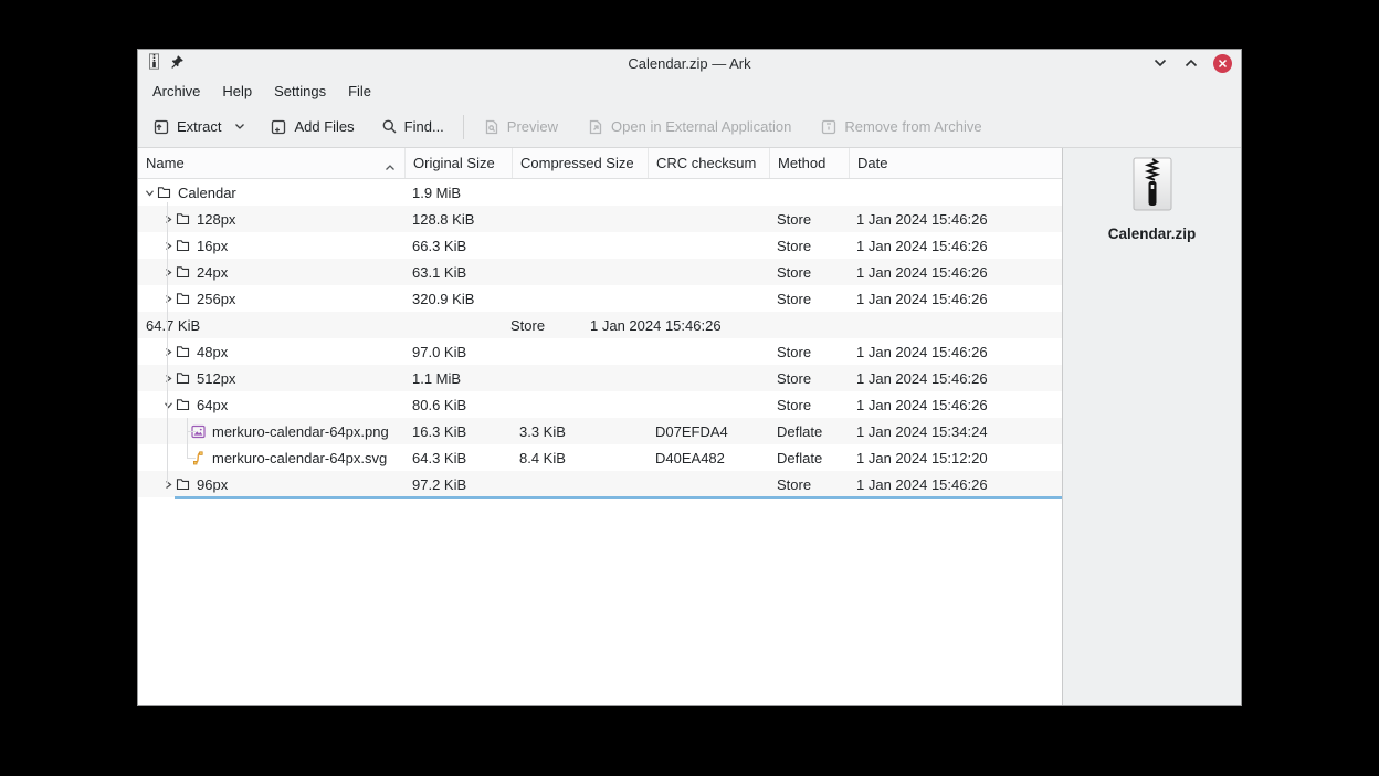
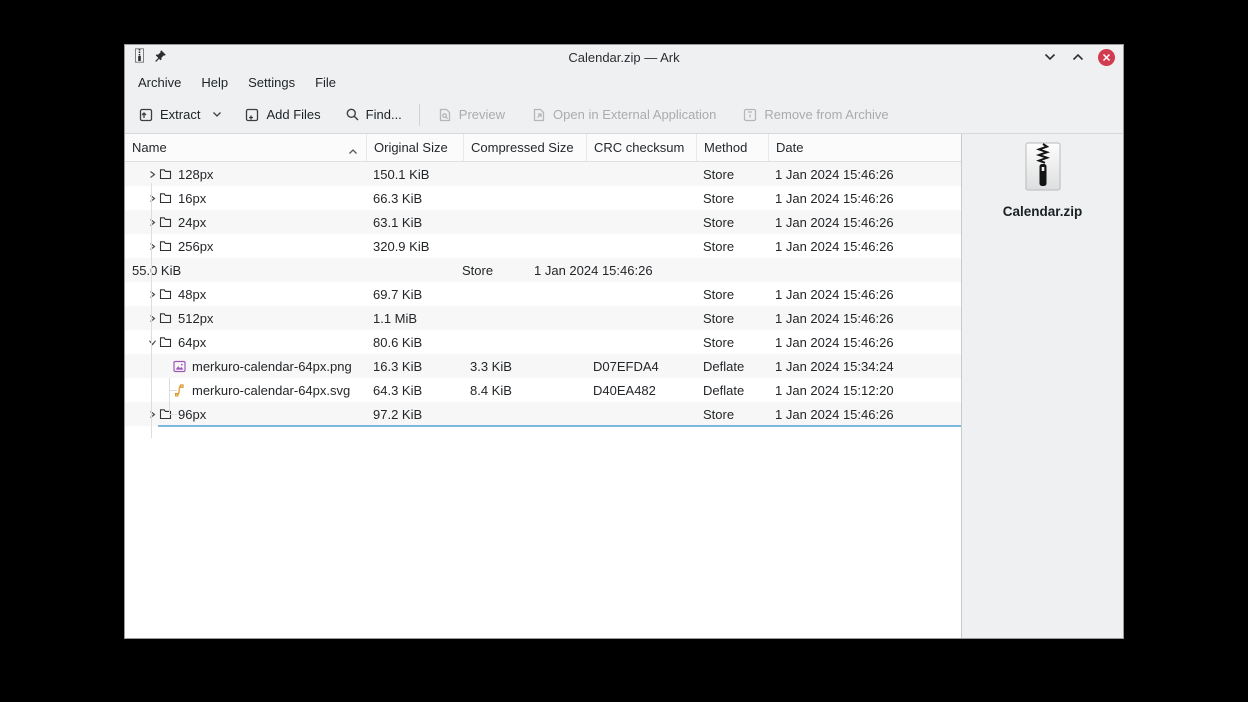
  Calendar.zip — Ark
  Archive
  Help
  Settings
  File
  Extract
  Add Files
  Find...
  Preview
  Open in External Application
  Remove from Archive
  Name
  Original Size
  Compressed Size
  CRC checksum
  Method
  Date
- Calendar
- 1.9 MiB
  128px
- 128.8 KiB
+ 150.1 KiB
  Store
  1 Jan 2024 15:46:26
  16px
  66.3 KiB
  Store
  1 Jan 2024 15:46:26
  24px
  63.1 KiB
  Store
  1 Jan 2024 15:46:26
  256px
  320.9 KiB
  Store
  1 Jan 2024 15:46:26
- 64.7 KiB
+ 55.0 KiB
  Store
  1 Jan 2024 15:46:26
  48px
- 97.0 KiB
+ 69.7 KiB
  Store
  1 Jan 2024 15:46:26
  512px
  1.1 MiB
  Store
  1 Jan 2024 15:46:26
  64px
  80.6 KiB
  Store
  1 Jan 2024 15:46:26
  merkuro-calendar-64px.png
  16.3 KiB
  3.3 KiB
  D07EFDA4
  Deflate
  1 Jan 2024 15:34:24
  merkuro-calendar-64px.svg
  64.3 KiB
  8.4 KiB
  D40EA482
  Deflate
  1 Jan 2024 15:12:20
  96px
  97.2 KiB
  Store
  1 Jan 2024 15:46:26
  Calendar.zip
